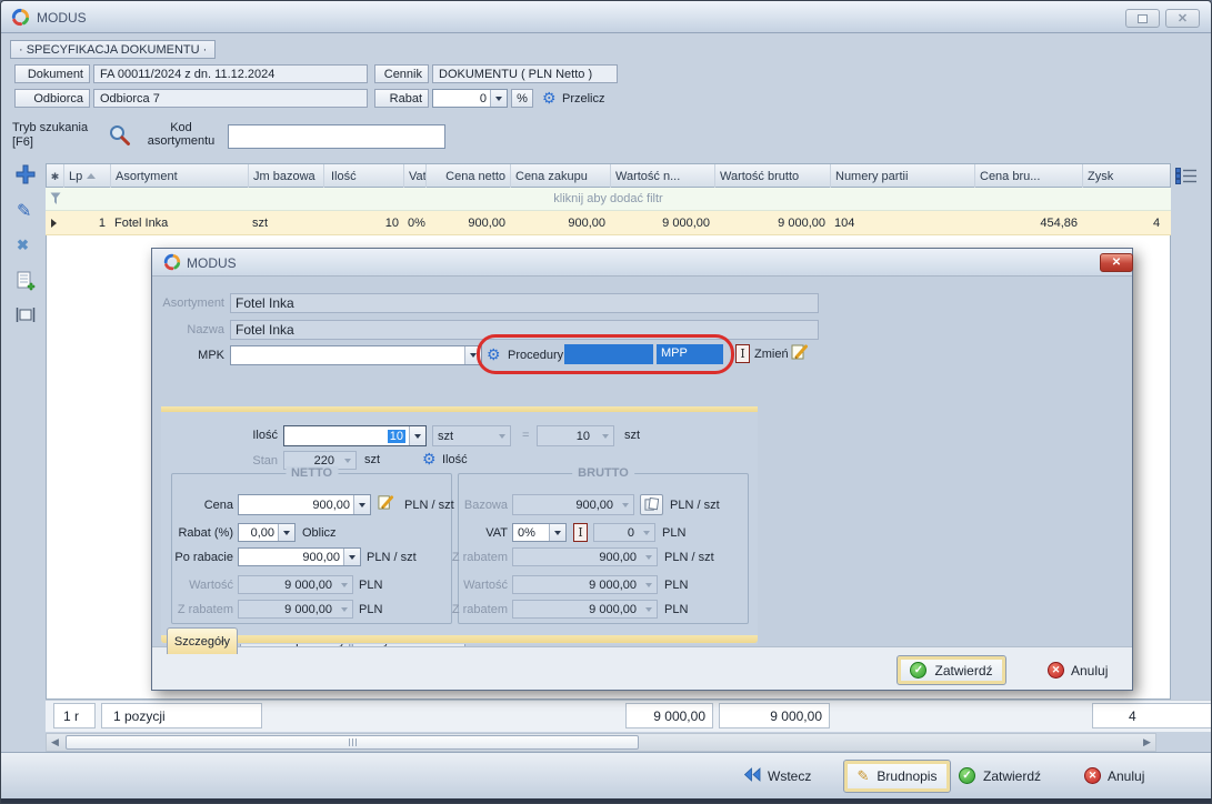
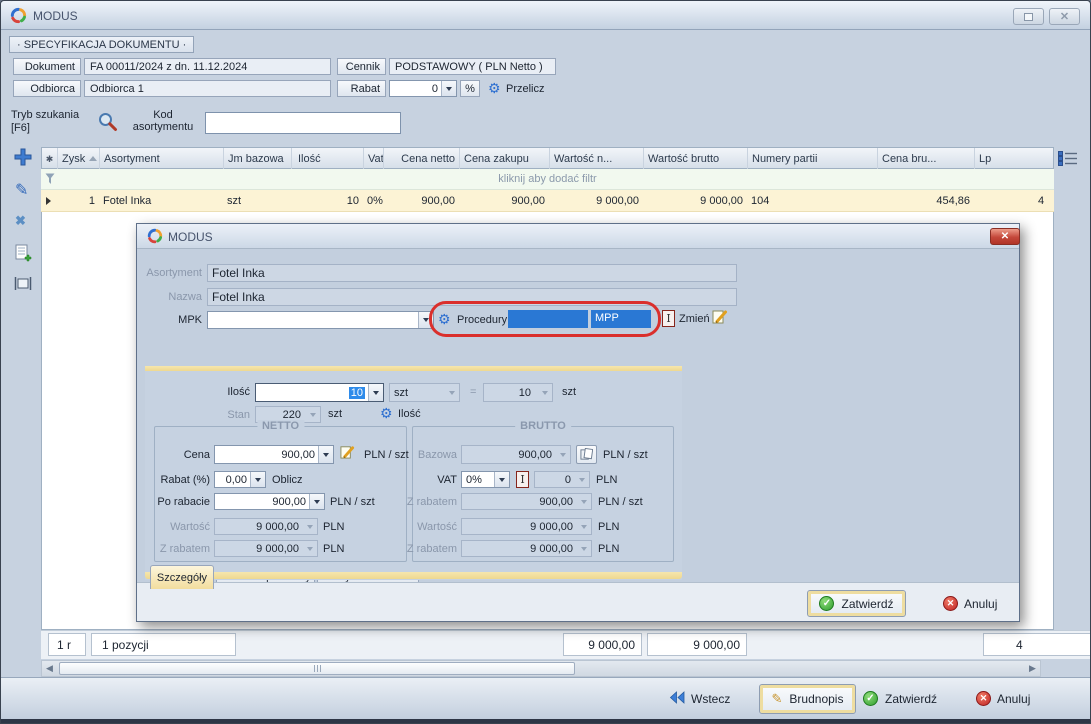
  MODUS
  ✕
  · SPECYFIKACJA DOKUMENTU ·
  Dokument
  FA 00011/2024 z dn. 11.12.2024
  Cennik
- DOKUMENTU ( PLN Netto )
+ PODSTAWOWY ( PLN Netto )
  Odbiorca
- Odbiorca 7
+ Odbiorca 1
  Rabat
  0
  %
  ⚙
  Przelicz
  Tryb szukania
  [F6]
  Kod
  asortymentu
  ✎
  ✖
  ✱
- Lp
+ Zysk
  Asortyment
  Jm bazowa
  Ilość
  Vat
  Cena netto
  Cena zakupu
  Wartość n...
  Wartość brutto
  Numery partii
  Cena bru...
- Zysk
+ Lp
  kliknij aby dodać filtr
  1
  Fotel Inka
  szt
  10
  0%
  900,00
  900,00
  9 000,00
  9 000,00
  104
  454,86
  4
  1 r
  1 pozycji
  9 000,00
  9 000,00
  4
  ◀
  ▶
  Wstecz
  ✎
  Brudnopis
  ✓
  Zatwierdź
  ✕
  Anuluj
  MODUS
  ✕
  Asortyment
  Fotel Inka
  Nazwa
  Fotel Inka
  MPK
  ⚙
  Procedury
  MPP
  I
  Zmień
  Szczegóły
  Ilość
  10
  szt
  =
  10
  szt
  Stan
  220
  szt
  ⚙
  Ilość
  NETTO
  Cena
  900,00
  PLN / szt
  Rabat (%)
  0,00
  Oblicz
  Po rabacie
  900,00
  PLN / szt
  Wartość
  9 000,00
  PLN
  Z rabatem
  9 000,00
  PLN
  BRUTTO
  Bazowa
  900,00
  PLN / szt
  VAT
  0%
  I
  0
  PLN
  Z rabatem
  900,00
  PLN / szt
  Wartość
  9 000,00
  PLN
  Z rabatem
  9 000,00
  PLN
  ✓
  Zatwierdź
  ✕
  Anuluj
